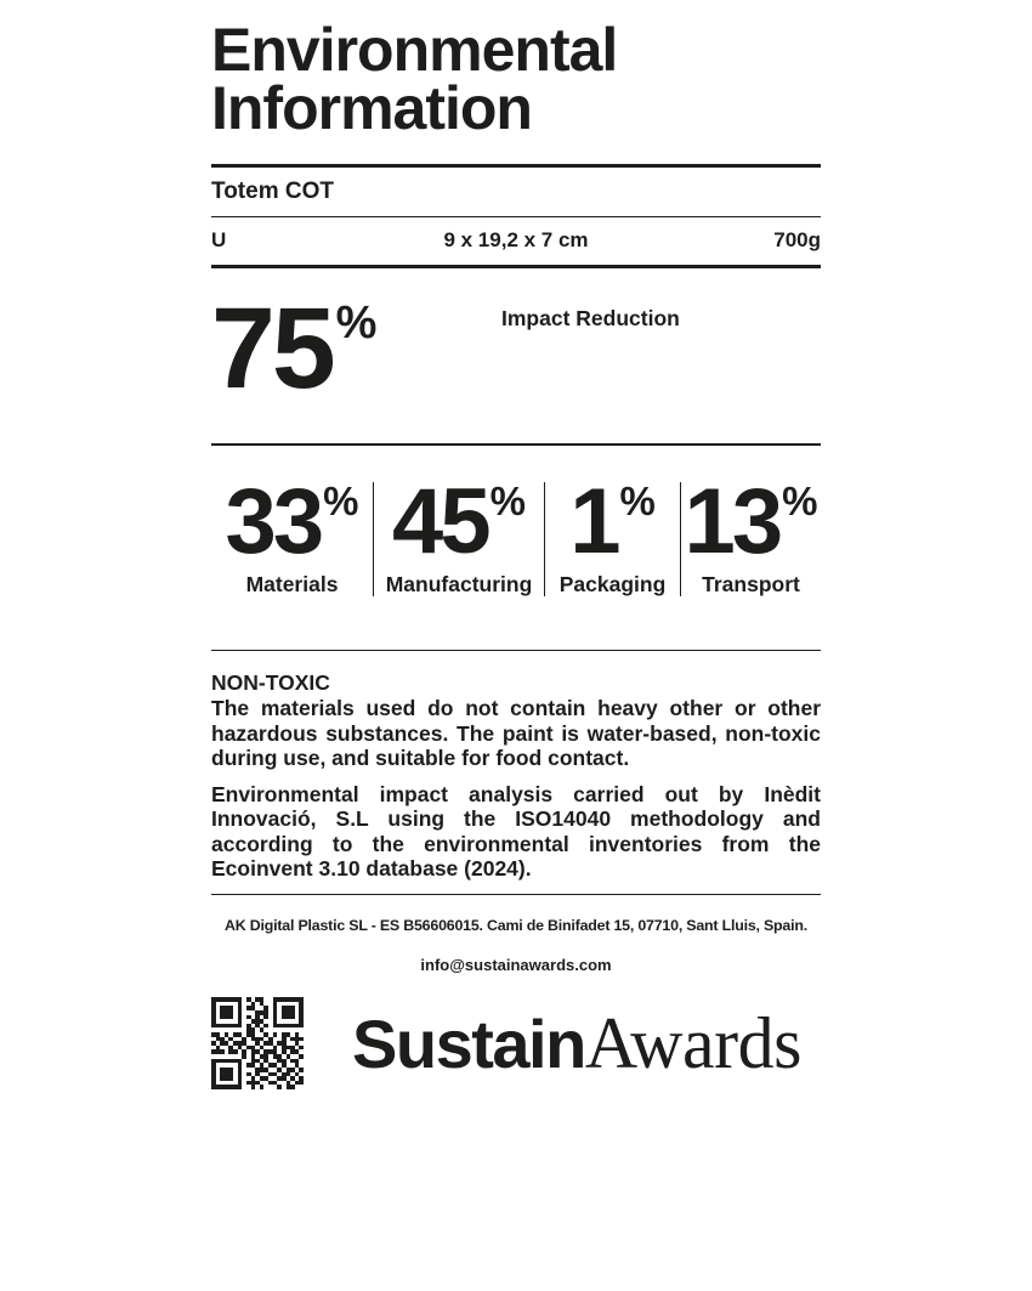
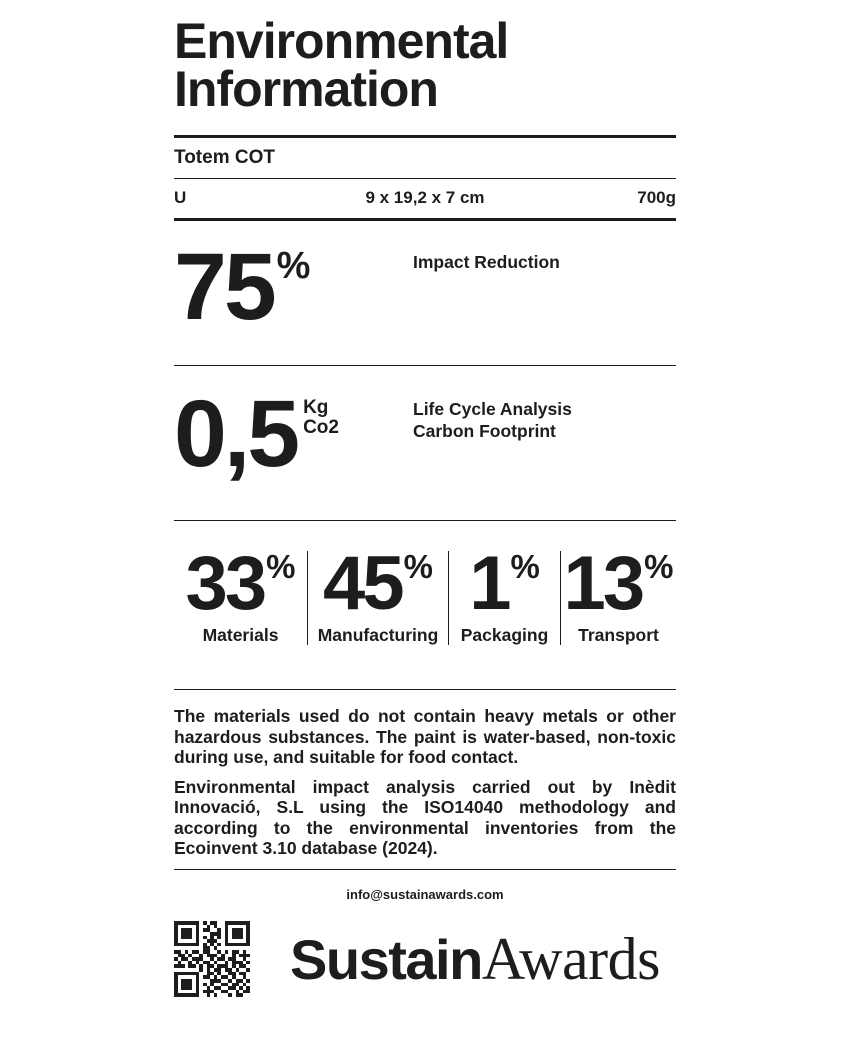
  Environmental
  Information
  Totem COT
  U
  9 x 19,2 x 7 cm
  700g
  75
  %
  Impact Reduction
+ 0,5
+ Kg
+ Co2
+ Life Cycle Analysis
+ Carbon Footprint
  33
  %
  Materials
  45
  %
  Manufacturing
  1
  %
  Packaging
  13
  %
  Transport
- NON-TOXIC
- The materials used do not contain heavy other or other hazardous substances. The paint is water-based, non-toxic during use, and suitable for food contact.
+ The materials used do not contain heavy metals or other hazardous substances. The paint is water-based, non-toxic during use, and suitable for food contact.
  Environmental impact analysis carried out by Inèdit Innovació, S.L using the ISO14040 methodology and according to the environmental inventories from the Ecoinvent 3.10 database (2024).
- AK Digital Plastic SL - ES B56606015. Cami de Binifadet 15, 07710, Sant Lluis, Spain.
  info@sustainawards.com
  SustainAwards
